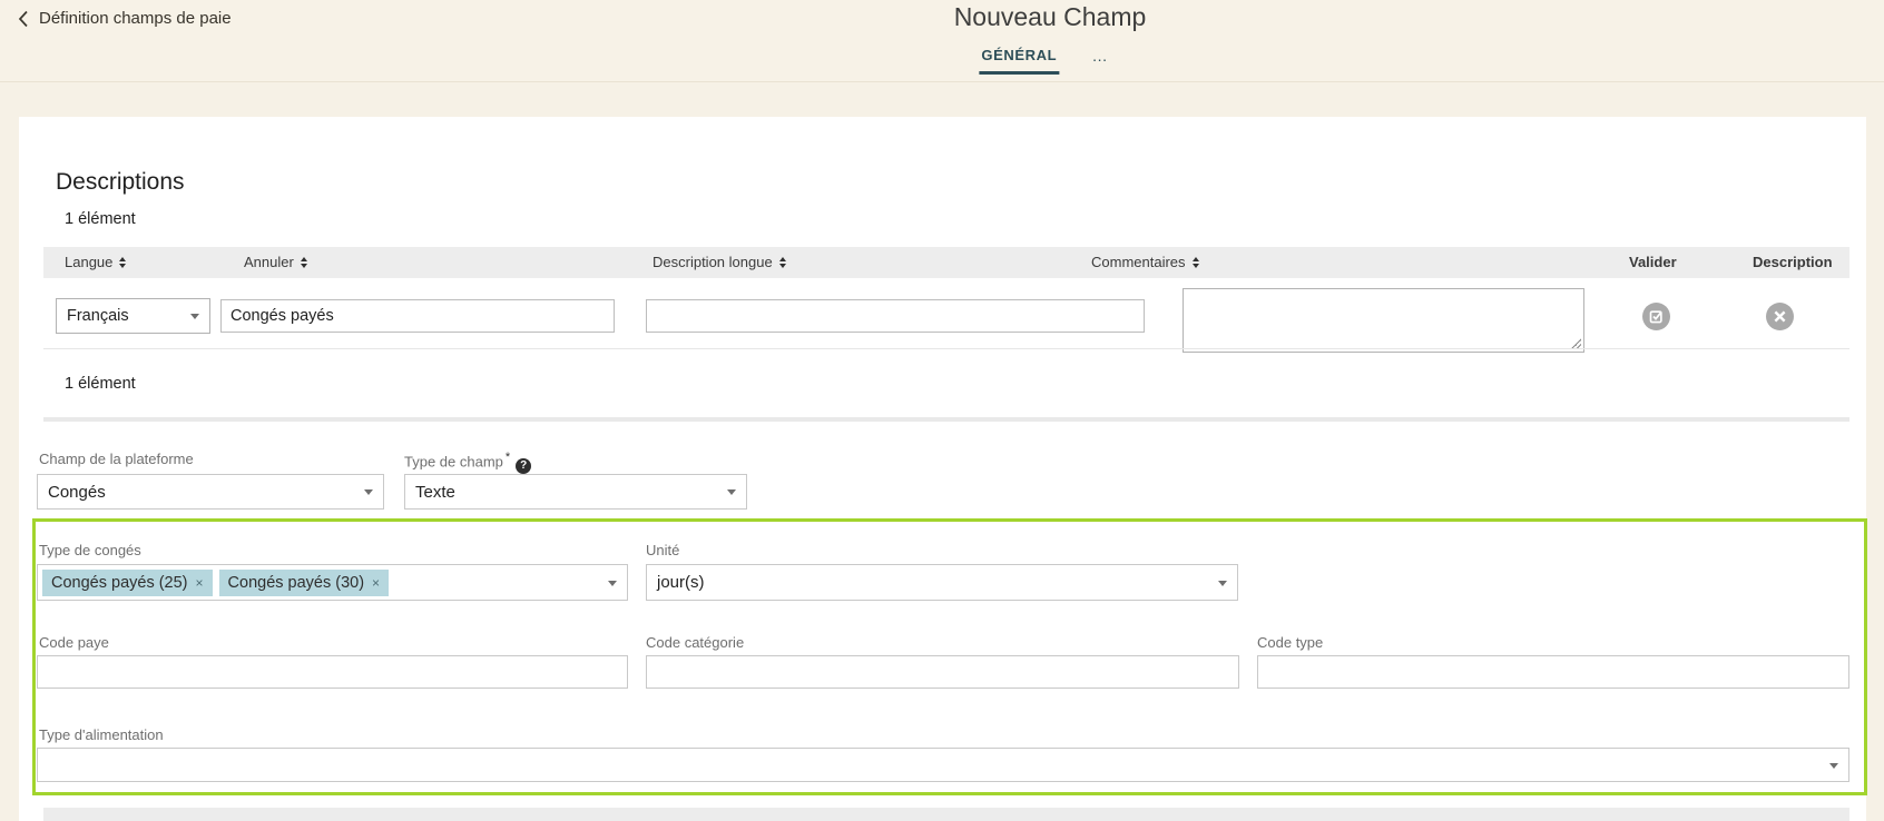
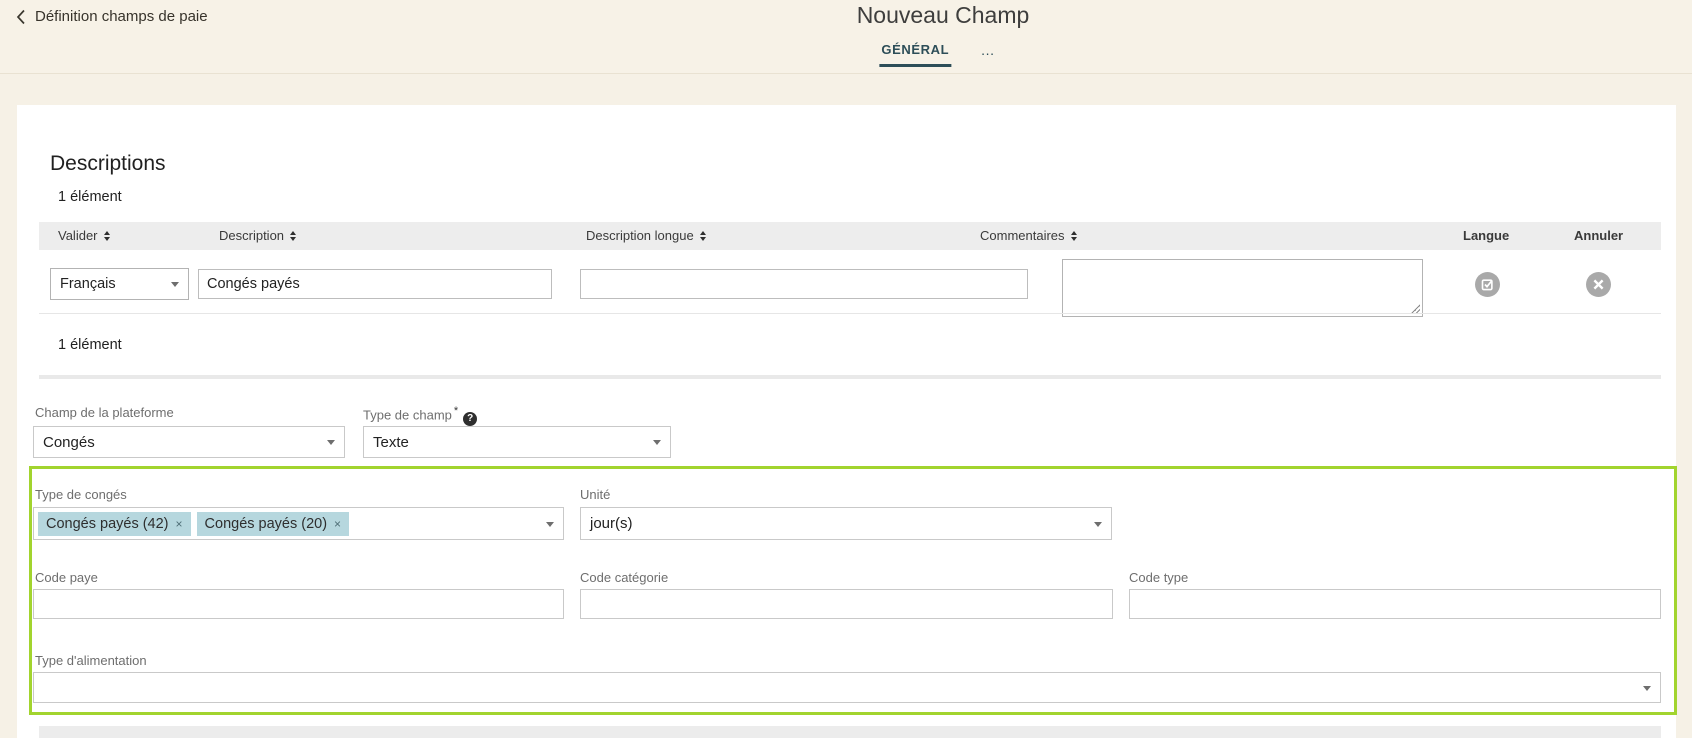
  Définition champs de paie
  Nouveau Champ
  GÉNÉRAL
  ...
  Descriptions
  1 élément
- Langue
+ Valider
- Annuler
+ Description
  Description longue
  Commentaires
- Valider
+ Langue
- Description
+ Annuler
  Français
  Congés payés
  1 élément
  Champ de la plateforme
  Congés
  Type de champ *?
  Texte
  Type de congés
- Congés payés (25)
+ Congés payés (42)
  ×
- Congés payés (30)
+ Congés payés (20)
  ×
  Unité
  jour(s)
  Code paye
  Code catégorie
  Code type
  Type d'alimentation
